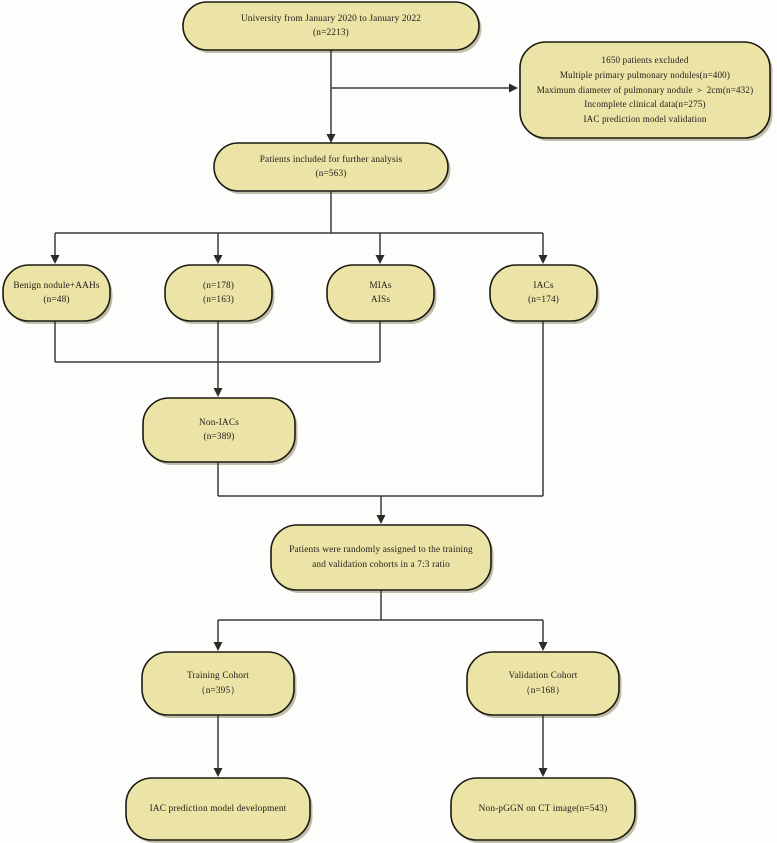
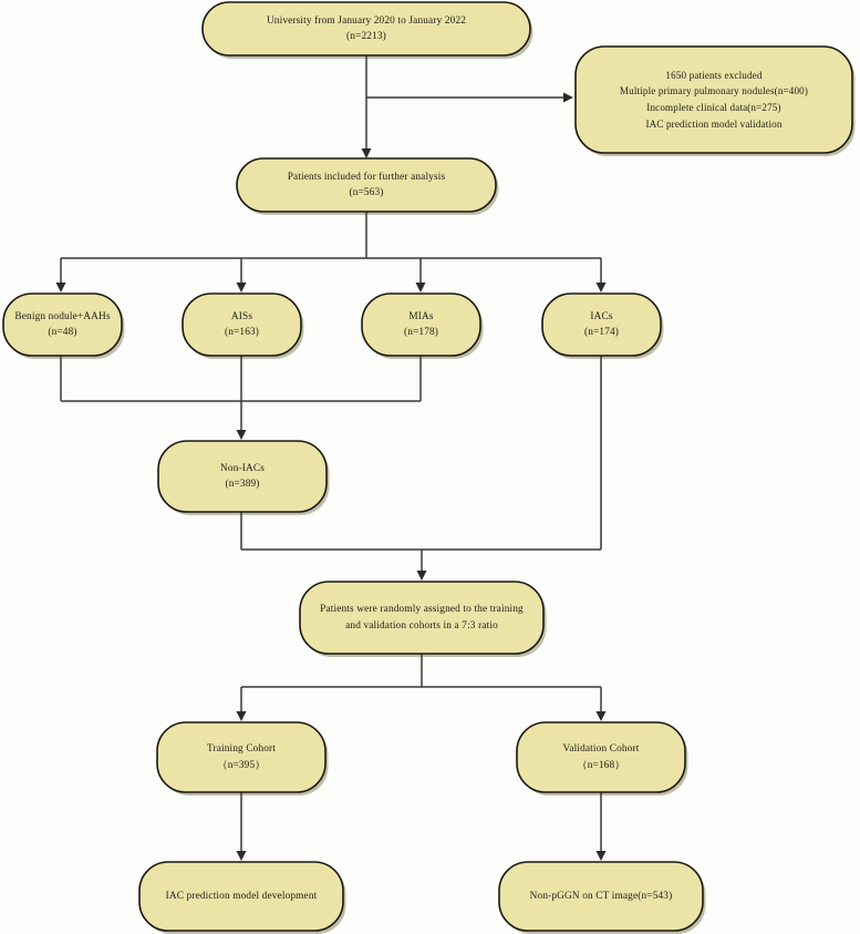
  University from January 2020 to January 2022
  (n=2213)
  1650 patients excluded
  Multiple primary pulmonary nodules(n=400)
- Maximum diameter of pulmonary nodule ＞ 2cm(n=432)
  Incomplete clinical data(n=275)
  IAC prediction model validation
  Patients included for further analysis
  (n=563)
  Benign nodule+AAHs
  (n=48)
- (n=178)
+ AISs
  (n=163)
  MIAs
- AISs
+ (n=178)
  IACs
  (n=174)
  Non-IACs
  (n=389)
  Patients were randomly assigned to the training
  and validation cohorts in a 7:3 ratio
  Training Cohort
  （n=395）
  Validation Cohort
  （n=168）
  IAC prediction model development
  Non-pGGN on CT image(n=543)
